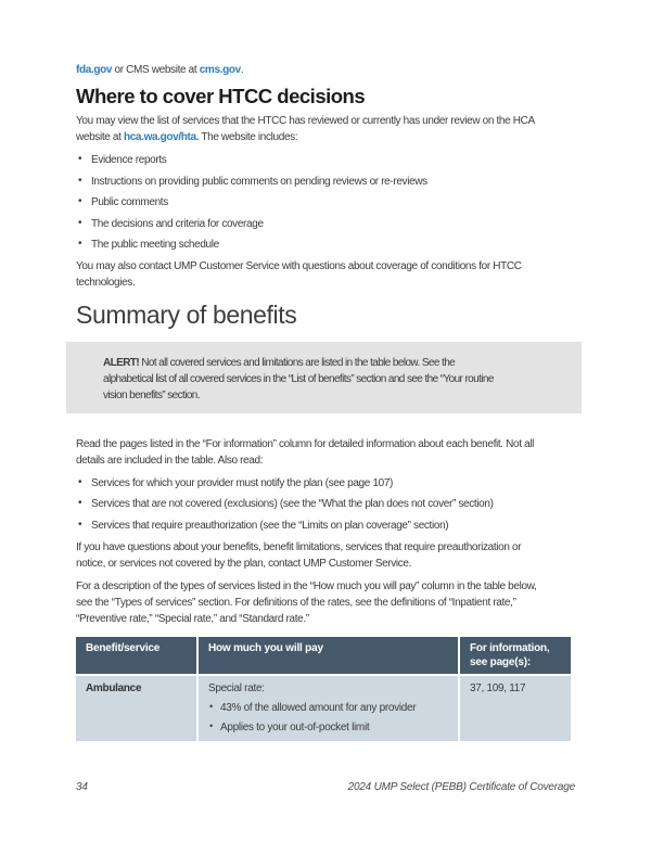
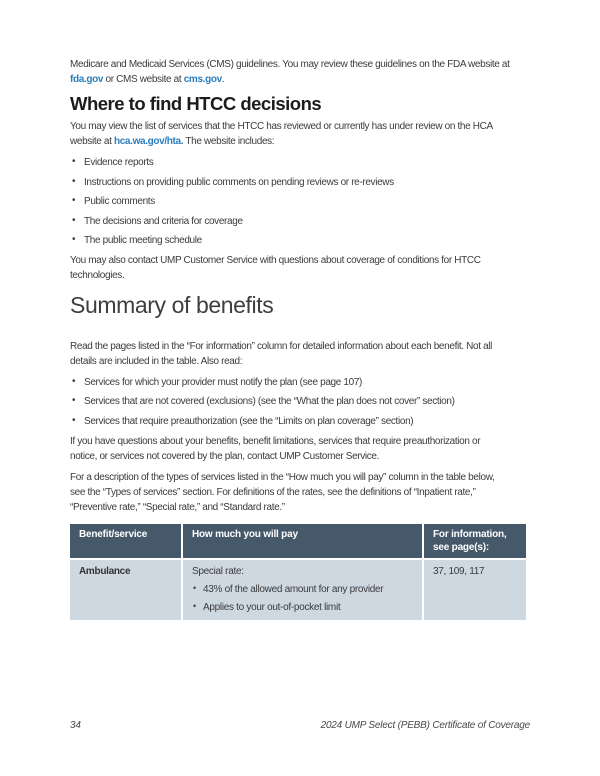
+ Medicare and Medicaid Services (CMS) guidelines. You may review these guidelines on the FDA website at
  fda.gov or CMS website at cms.gov.
- Where to cover HTCC decisions
+ Where to find HTCC decisions
  You may view the list of services that the HTCC has reviewed or currently has under review on the HCA
  website at hca.wa.gov/hta. The website includes:
  Evidence reports
  Instructions on providing public comments on pending reviews or re-reviews
  Public comments
  The decisions and criteria for coverage
  The public meeting schedule
  You may also contact UMP Customer Service with questions about coverage of conditions for HTCC
  technologies.
  Summary of benefits
- ALERT! Not all covered services and limitations are listed in the table below. See the
- alphabetical list of all covered services in the “List of benefits” section and see the “Your routine
- vision benefits” section.
  Read the pages listed in the “For information” column for detailed information about each benefit. Not all
  details are included in the table. Also read:
  Services for which your provider must notify the plan (see page 107)
  Services that are not covered (exclusions) (see the “What the plan does not cover” section)
  Services that require preauthorization (see the “Limits on plan coverage” section)
  If you have questions about your benefits, benefit limitations, services that require preauthorization or
  notice, or services not covered by the plan, contact UMP Customer Service.
  For a description of the types of services listed in the “How much you will pay” column in the table below,
  see the “Types of services” section. For definitions of the rates, see the definitions of “Inpatient rate,”
  “Preventive rate,” “Special rate,” and “Standard rate.”
  Benefit/service	How much you will pay	For information, see page(s):
  Ambulance	Special rate: 43% of the allowed amount for any provider Applies to your out-of-pocket limit	37, 109, 117
  34
  2024 UMP Select (PEBB) Certificate of Coverage
